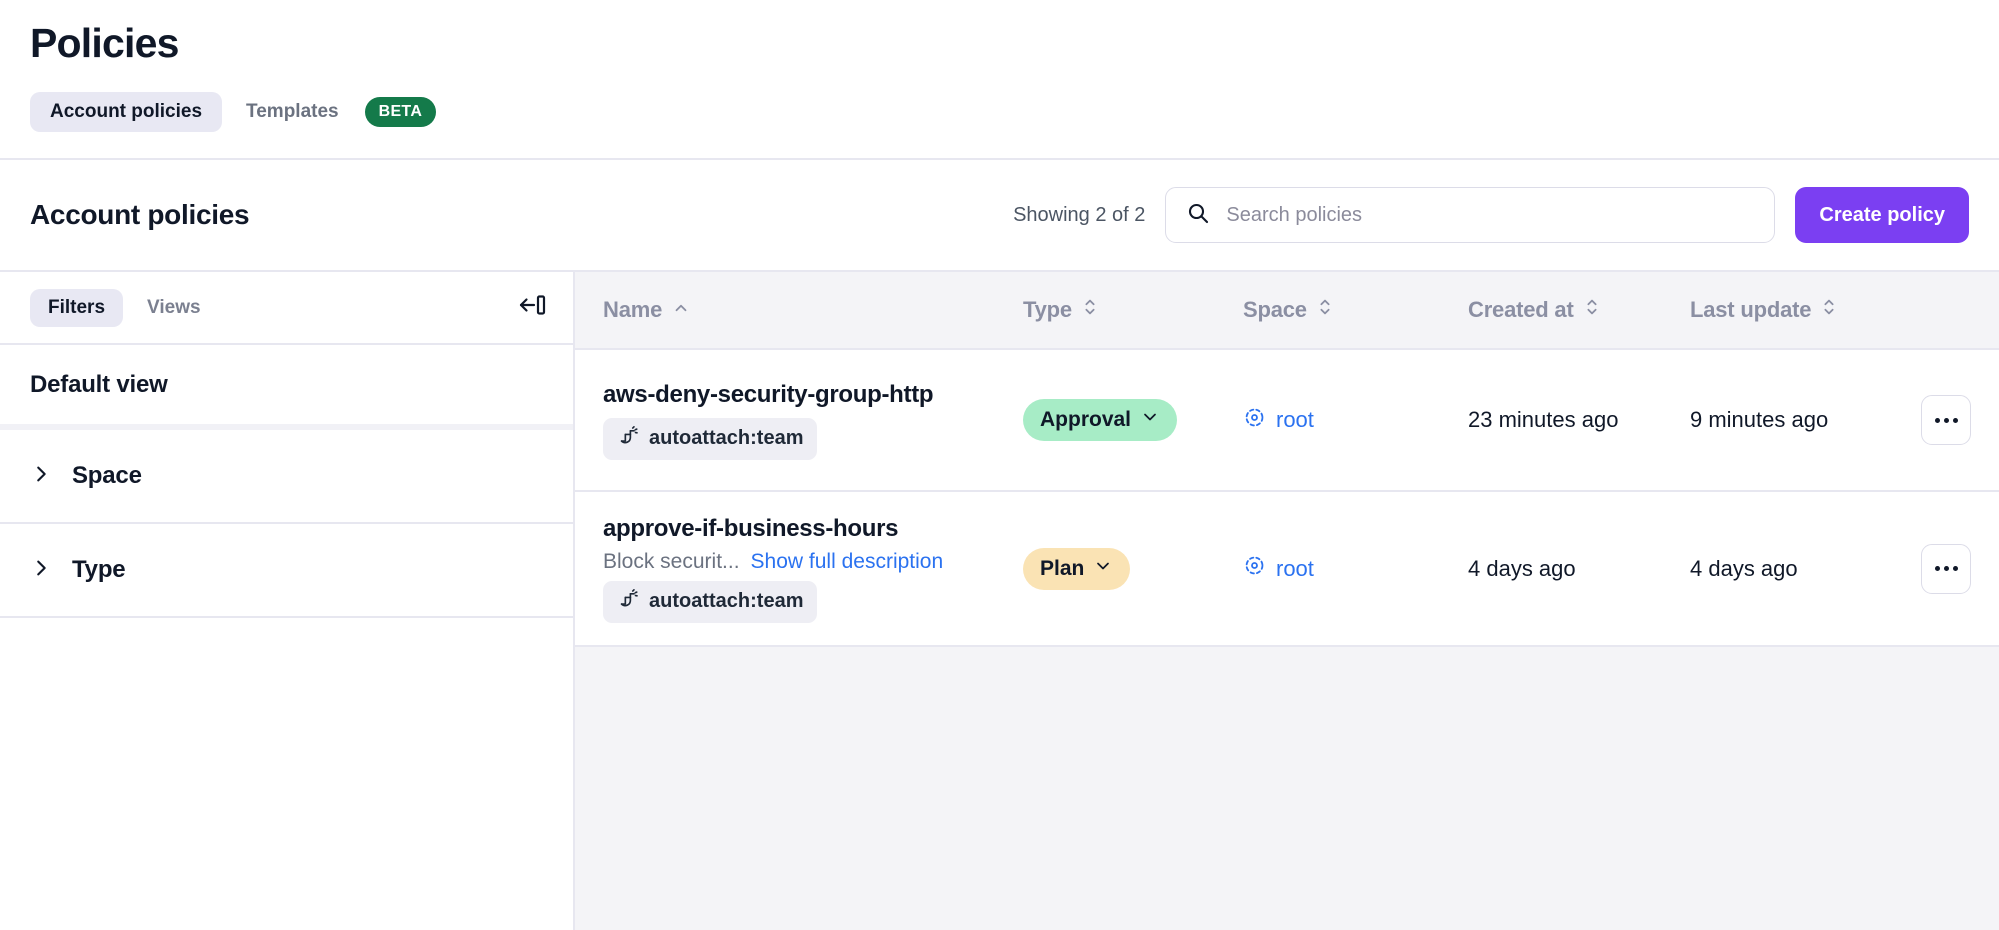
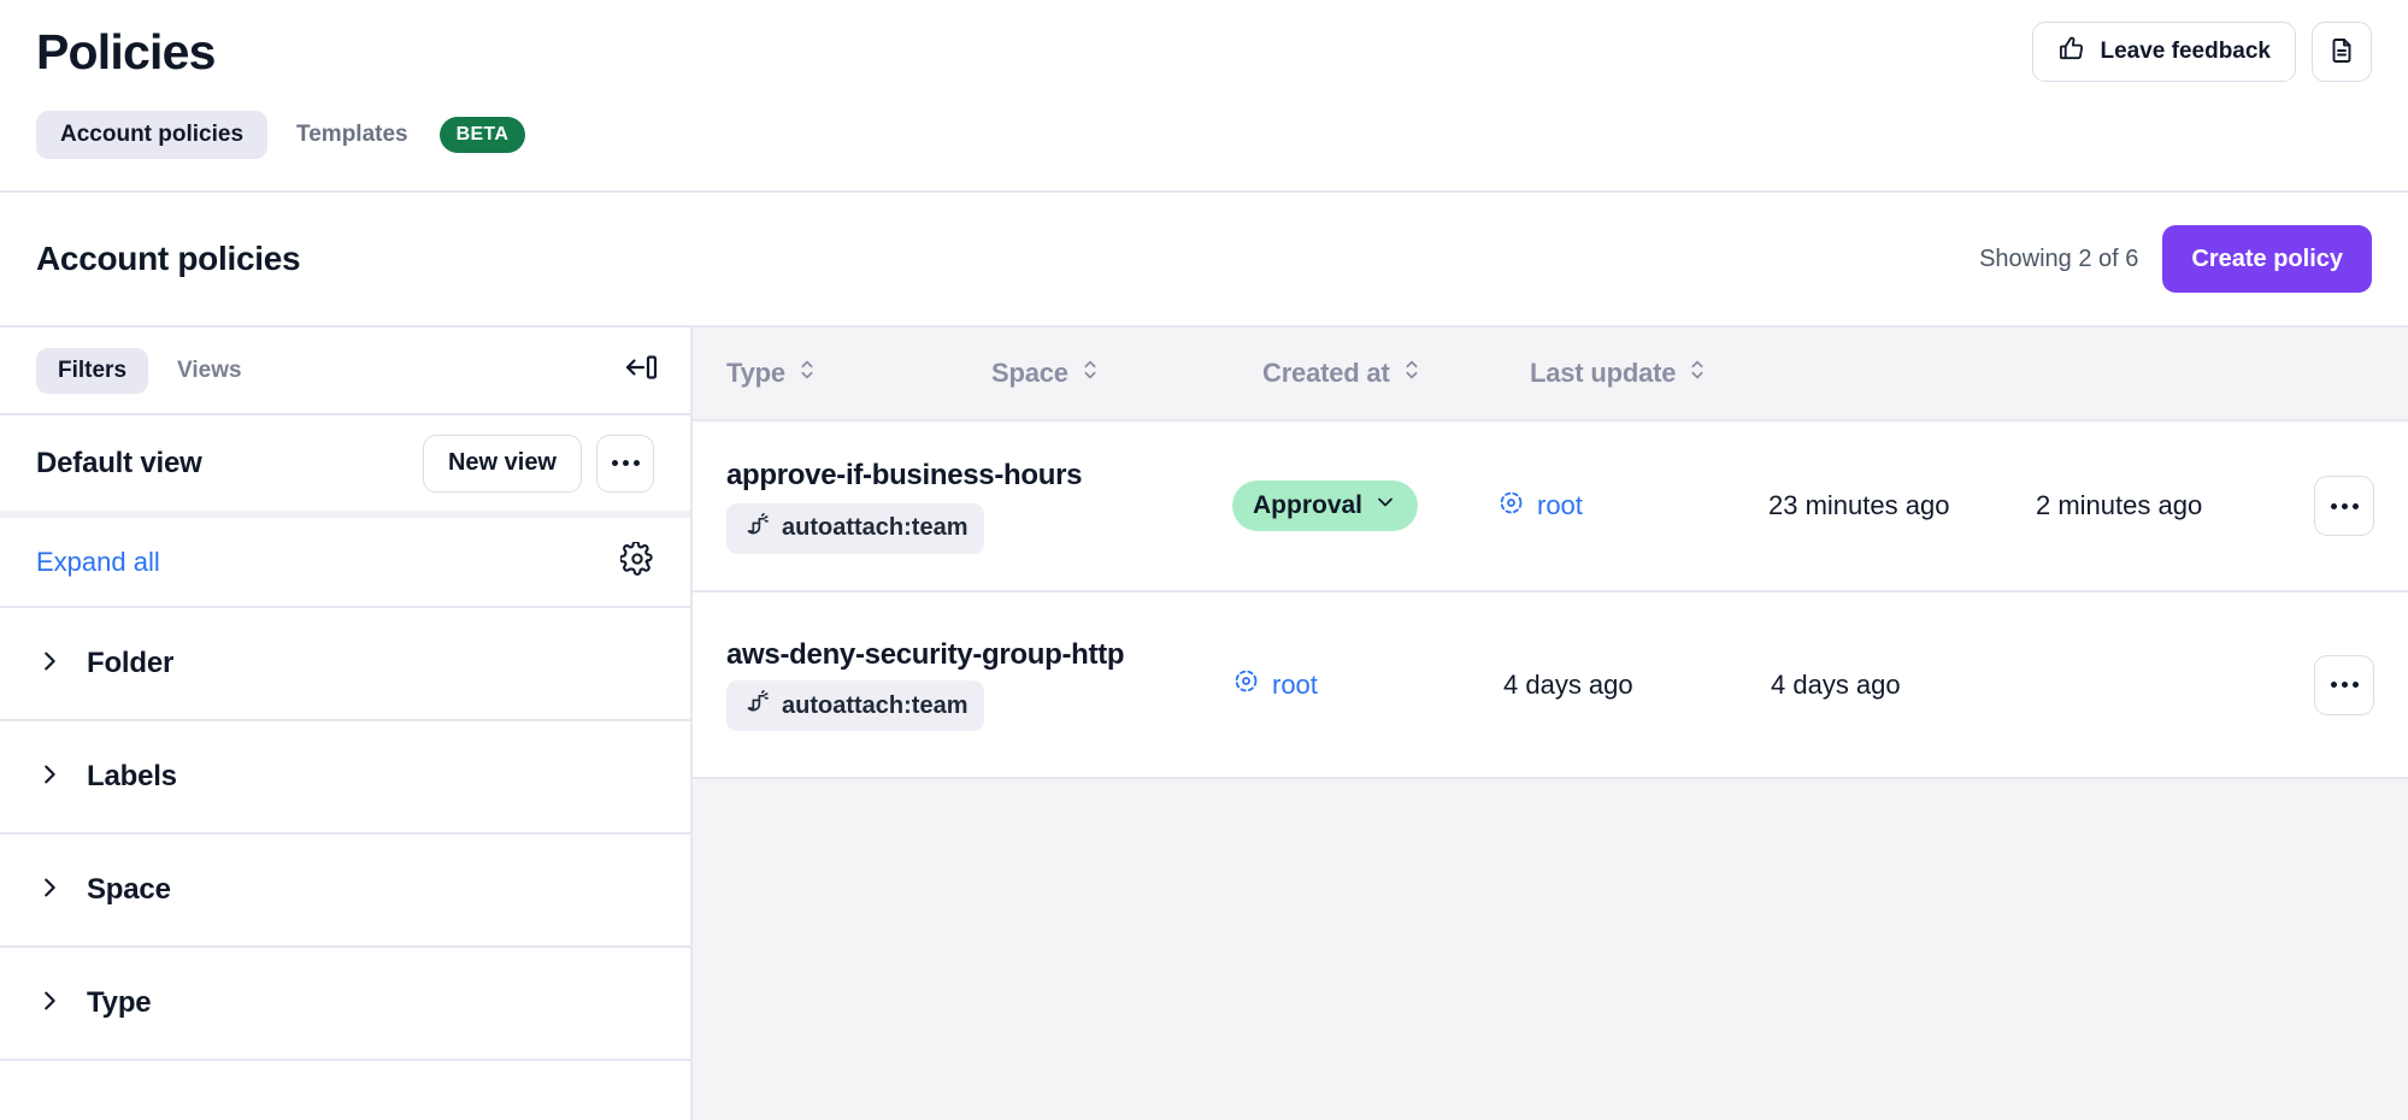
  Policies
  Account policies
  Templates
  BETA
+ Leave feedback
  Account policies
- Showing 2 of 2
+ Showing 2 of 6
- Search policies
  Create policy
  Filters
  Views
  Default view
+ New view
+ Expand all
+ Folder
+ Labels
  Space
  Type
- Name
  Type
  Space
  Created at
  Last update
- aws-deny-security-group-http
+ approve-if-business-hours
  autoattach:team
  Approval
  root
  23 minutes ago
- 9 minutes ago
+ 2 minutes ago
- approve-if-business-hours
+ aws-deny-security-group-http
- Block securit...
- Show full description
  autoattach:team
- Plan
  root
  4 days ago
  4 days ago
